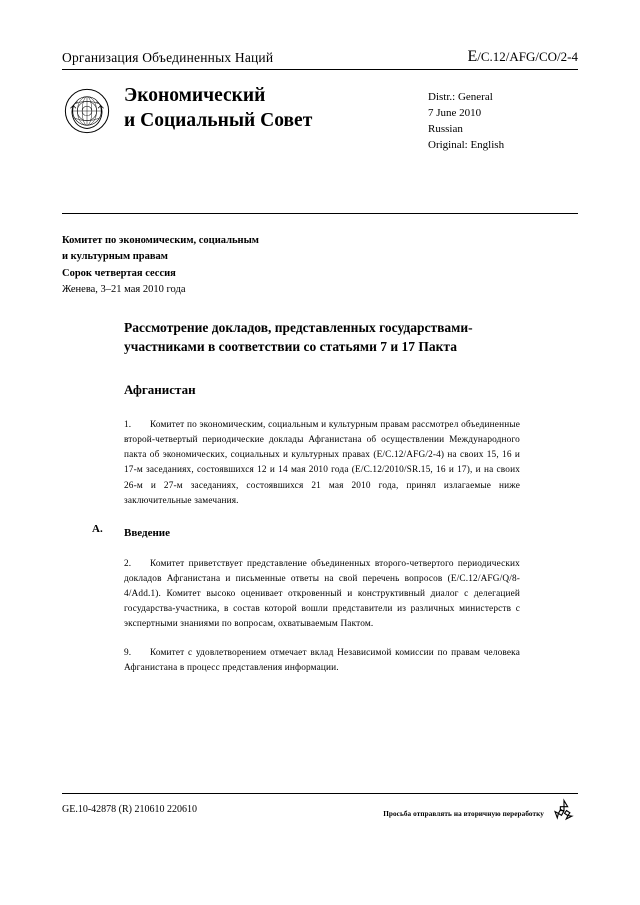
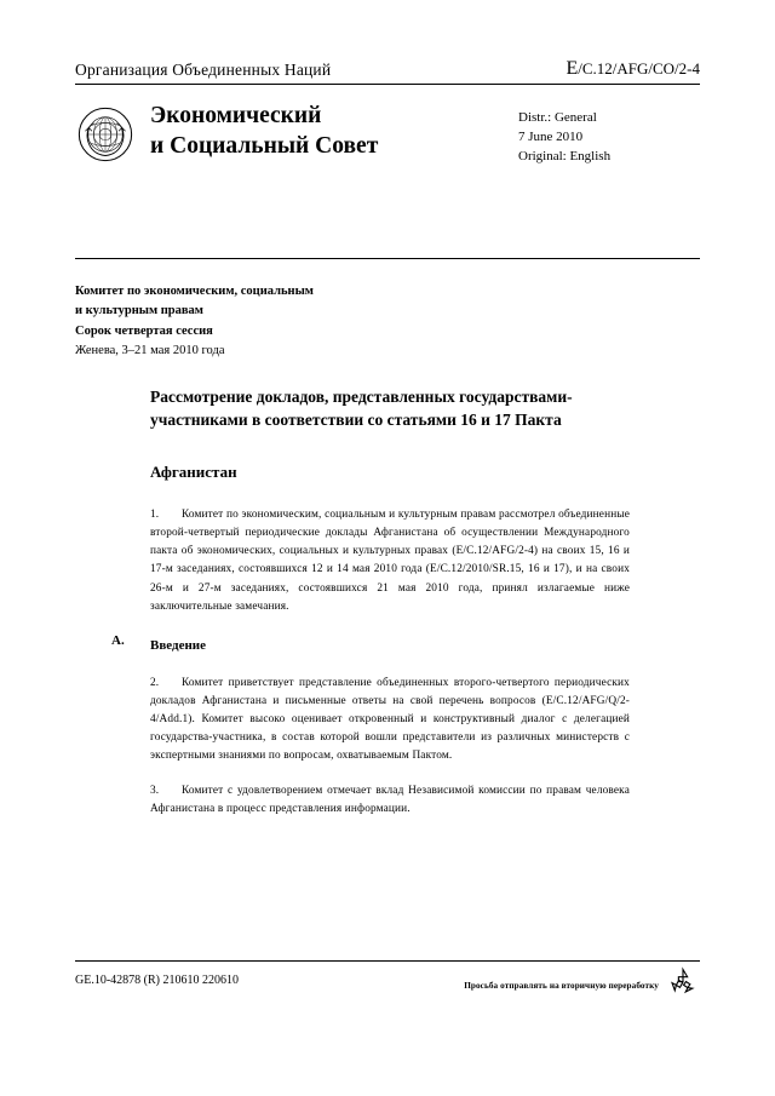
  Организация Объединенных Наций
  E/C.12/AFG/CO/2-4
  Экономический
  и Социальный Совет
  Distr.: General
  7 June 2010
- Russian
  Original: English
  Комитет по экономическим, социальным
  и культурным правам
  Сорок четвертая сессия
  Женева, 3–21 мая 2010 года
- Рассмотрение докладов, представленных государствами-участниками в соответствии со статьями 7 и 17 Пакта
+ Рассмотрение докладов, представленных государствами-участниками в соответствии со статьями 16 и 17 Пакта
  Афганистан
  1. Комитет по экономическим, социальным и культурным правам рассмотрел объединенные второй-четвертый периодические доклады Афганистана об осуществлении Международного пакта об экономических, социальных и культурных правах (E/C.12/AFG/2-4) на своих 15, 16 и 17-м заседаниях, состоявшихся 12 и 14 мая 2010 года (E/C.12/2010/SR.15, 16 и 17), и на своих 26-м и 27-м заседаниях, состоявшихся 21 мая 2010 года, принял излагаемые ниже заключительные замечания.
  A.
  Введение
- 2. Комитет приветствует представление объединенных второго-четвертого периодических докладов Афганистана и письменные ответы на свой перечень вопросов (E/C.12/AFG/Q/8-4/Add.1). Комитет высоко оценивает откровенный и конструктивный диалог с делегацией государства-участника, в состав которой вошли представители из различных министерств с экспертными знаниями по вопросам, охватываемым Пактом.
+ 2. Комитет приветствует представление объединенных второго-четвертого периодических докладов Афганистана и письменные ответы на свой перечень вопросов (E/C.12/AFG/Q/2-4/Add.1). Комитет высоко оценивает откровенный и конструктивный диалог с делегацией государства-участника, в состав которой вошли представители из различных министерств с экспертными знаниями по вопросам, охватываемым Пактом.
- 9. Комитет с удовлетворением отмечает вклад Независимой комиссии по правам человека Афганистана в процесс представления информации.
+ 3. Комитет с удовлетворением отмечает вклад Независимой комиссии по правам человека Афганистана в процесс представления информации.
  GE.10-42878 (R) 210610 220610
  Просьба отправлять на вторичную переработку
